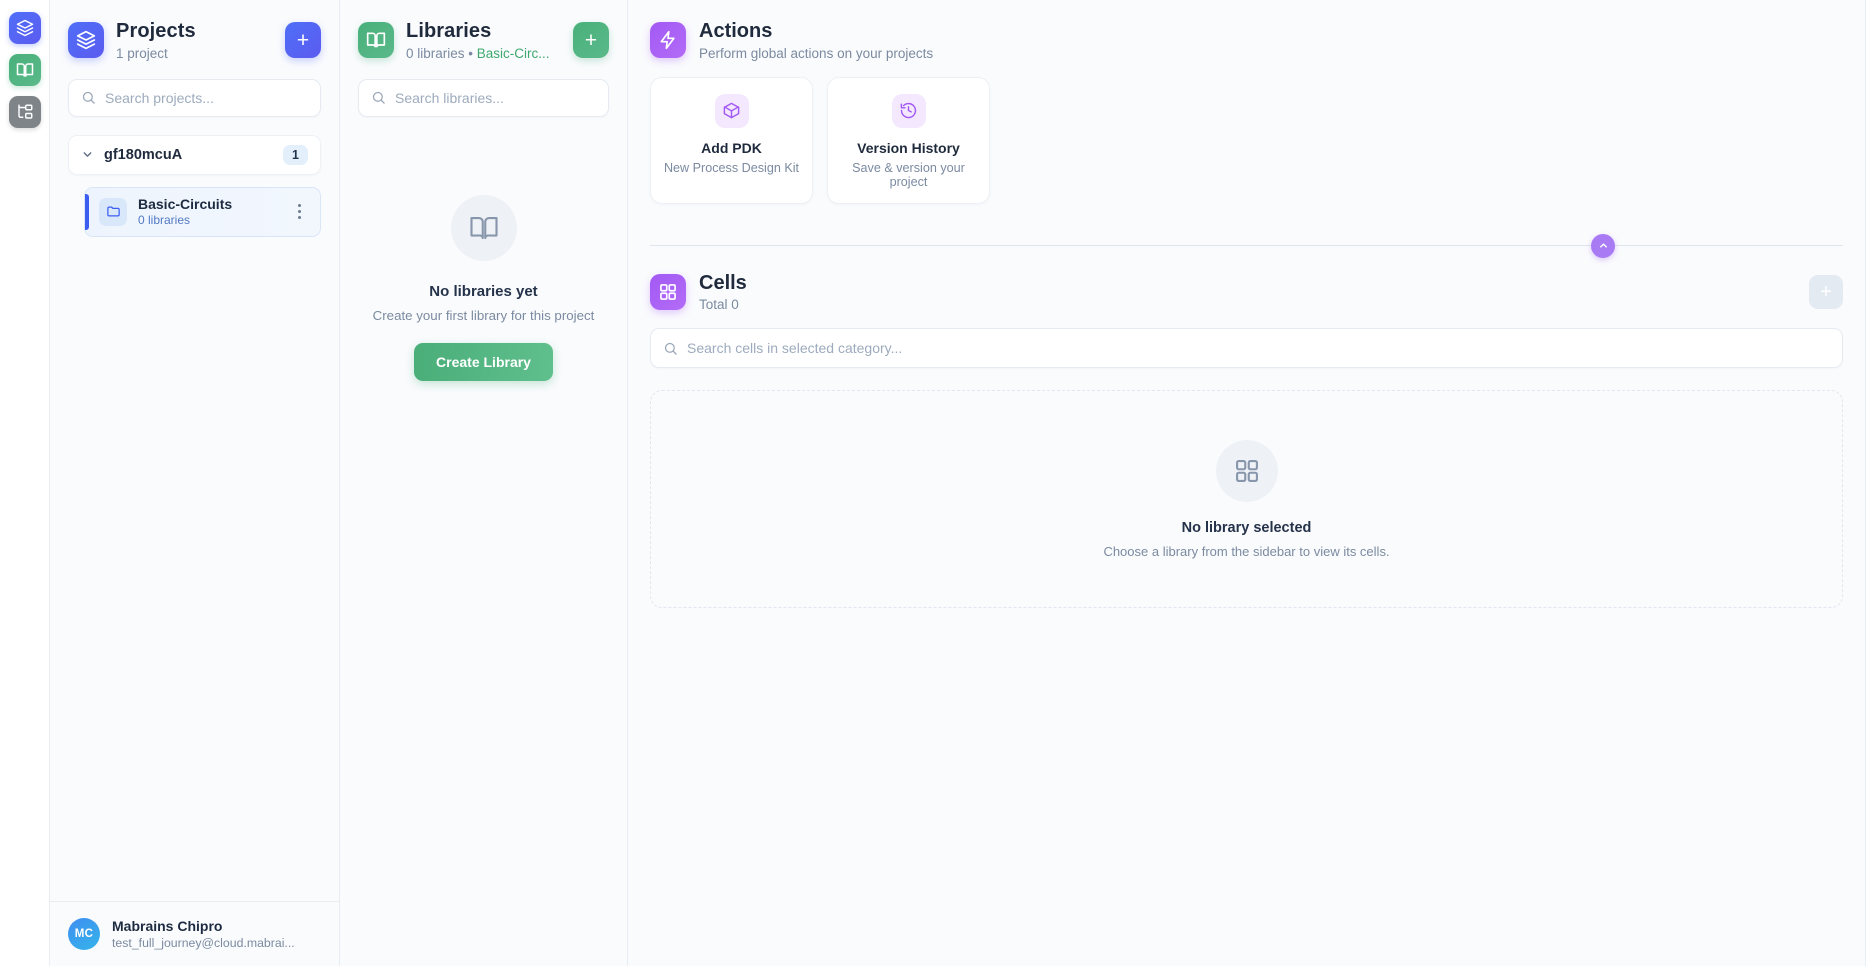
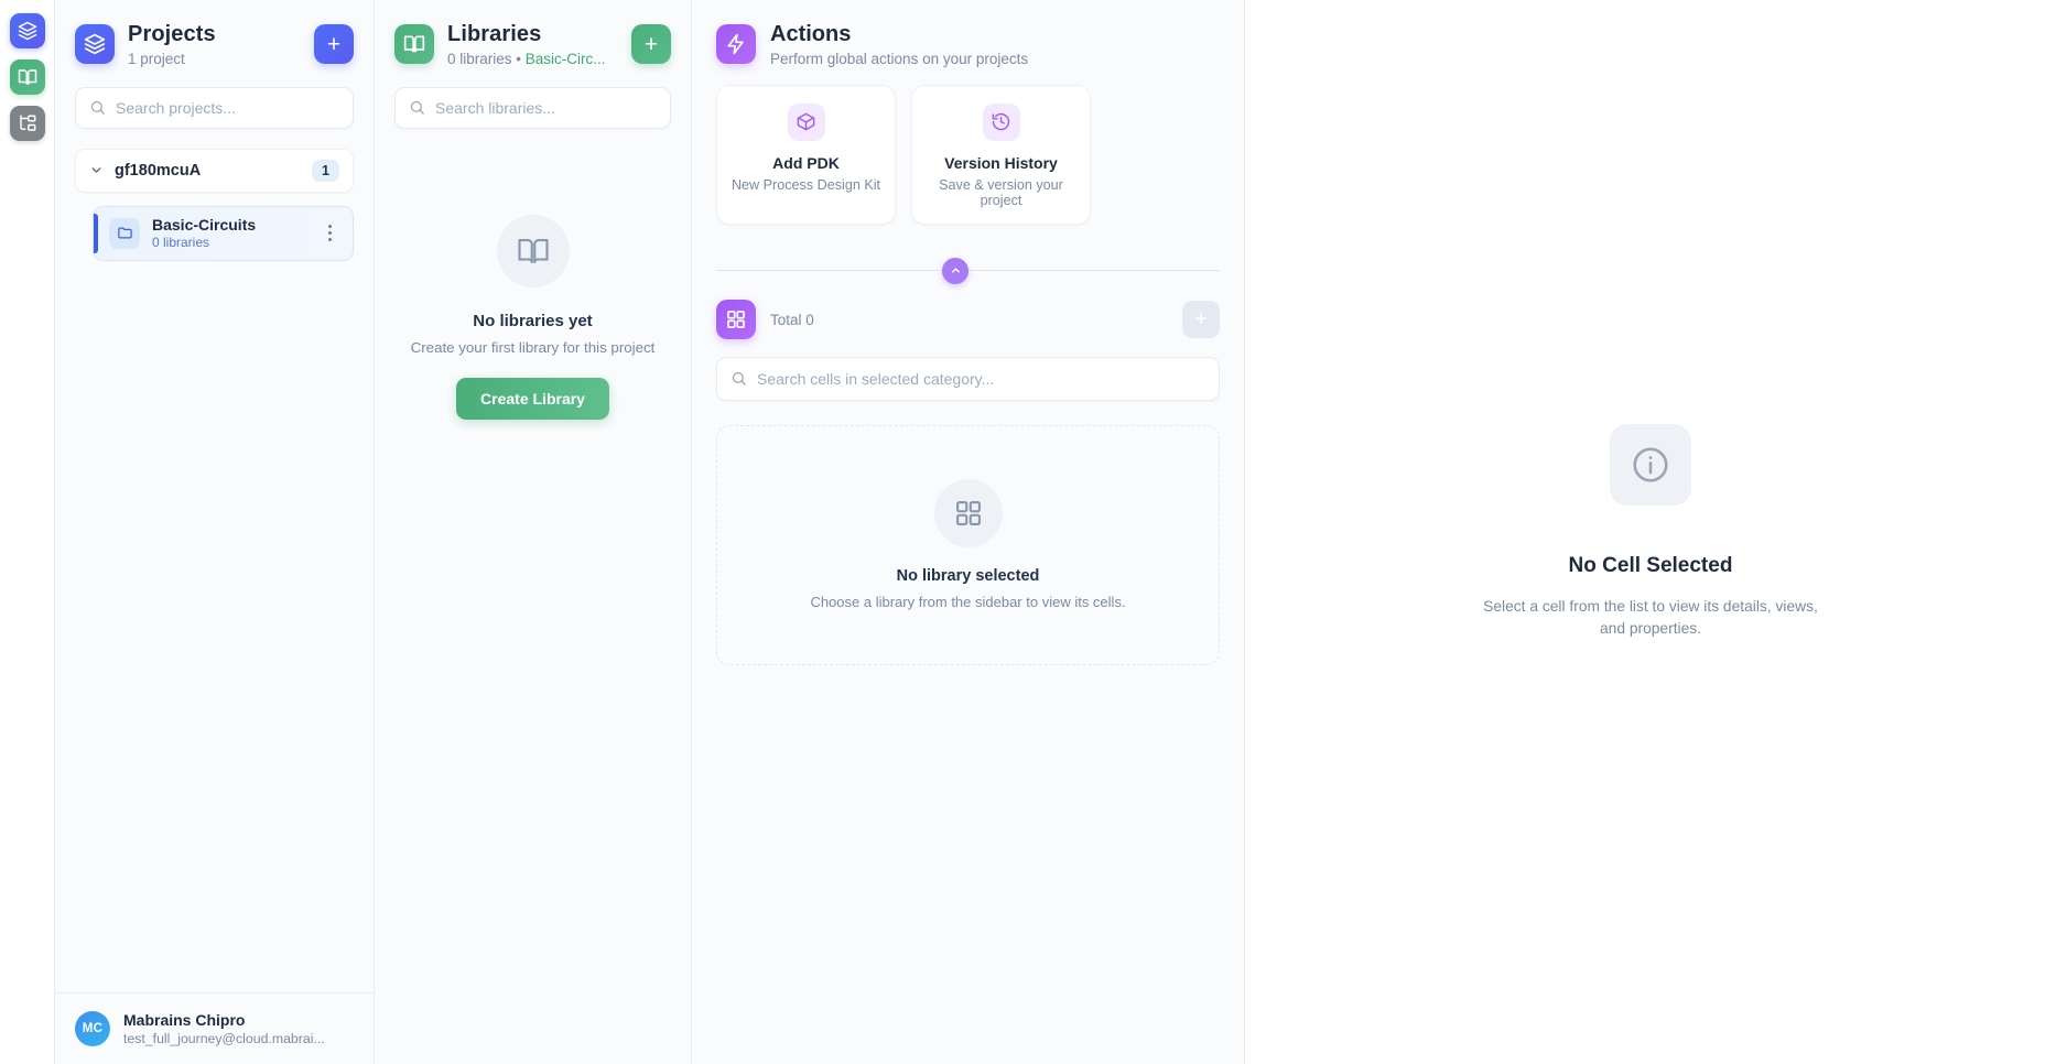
  Projects
  1 project
  +
  Search projects...
  gf180mcuA
  1
  Basic-Circuits
  0 libraries
  MC
  Mabrains Chipro
  test_full_journey@cloud.mabrai...
  Libraries
  0 libraries • Basic-Circ...
  +
  Search libraries...
  No libraries yet
  Create your first library for this project
  Create Library
  Actions
  Perform global actions on your projects
  Add PDK
  New Process Design Kit
  Version History
  Save & version your project
- Cells
  Total 0
  +
  Search cells in selected category...
  No library selected
  Choose a library from the sidebar to view its cells.
+ No Cell Selected
+ Select a cell from the list to view its details, views, and properties.
